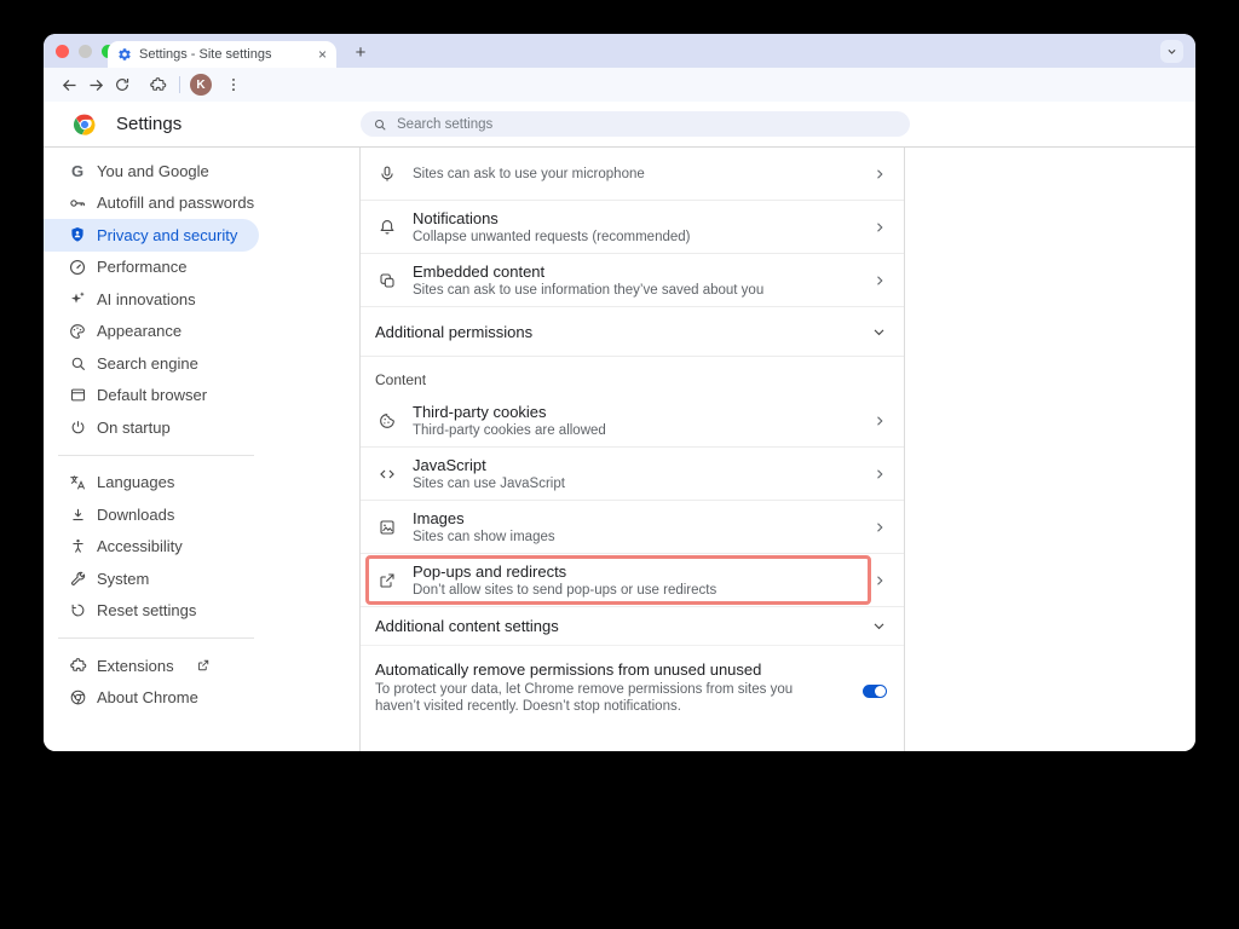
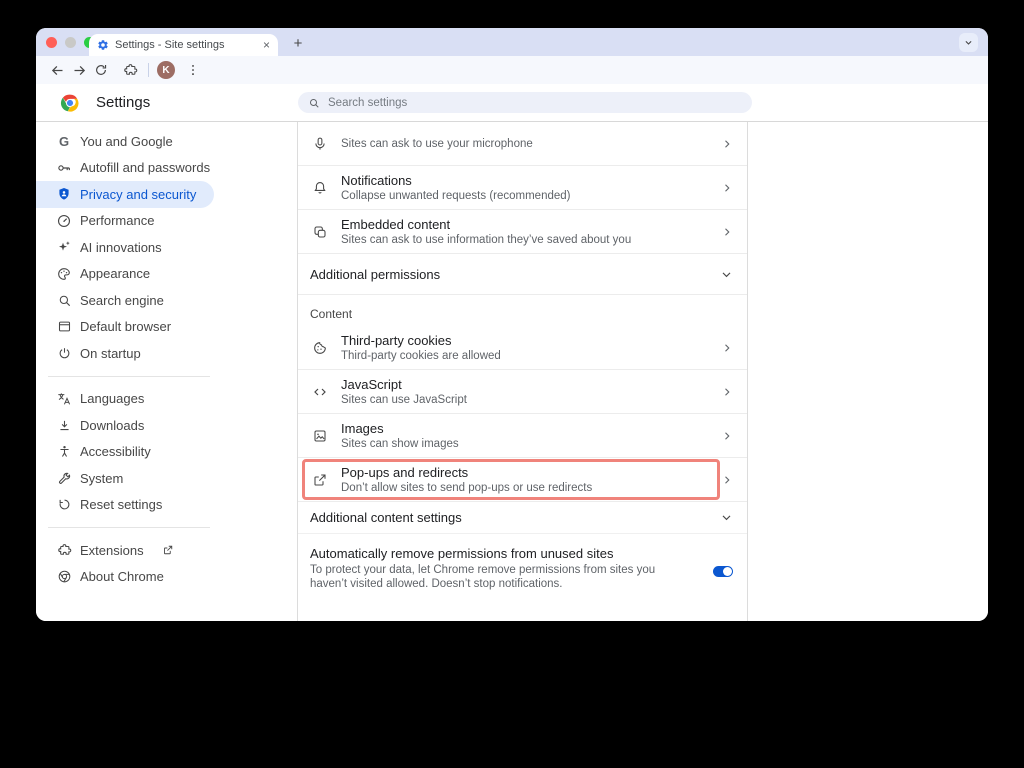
  Settings - Site settings
  ×
  +
  K
  Settings
  Search settings
  G
  You and Google
  Autofill and passwords
  Privacy and security
  Performance
  AI innovations
  Appearance
  Search engine
  Default browser
  On startup
  Languages
  Downloads
  Accessibility
  System
  Reset settings
  Extensions
  About Chrome
  Sites can ask to use your microphone
  Notifications
  Collapse unwanted requests (recommended)
  Embedded content
  Sites can ask to use information they’ve saved about you
  Additional permissions
  Content
  Third-party cookies
  Third-party cookies are allowed
  JavaScript
  Sites can use JavaScript
  Images
  Sites can show images
  Pop-ups and redirects
  Don’t allow sites to send pop-ups or use redirects
  Additional content settings
- Automatically remove permissions from unused unused
+ Automatically remove permissions from unused sites
- To protect your data, let Chrome remove permissions from sites you haven’t visited recently. Doesn’t stop notifications.
+ To protect your data, let Chrome remove permissions from sites you haven’t visited allowed. Doesn’t stop notifications.
